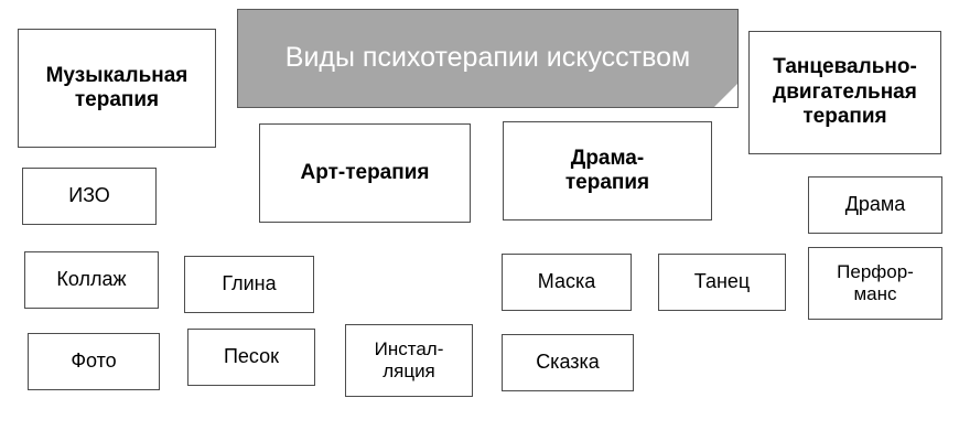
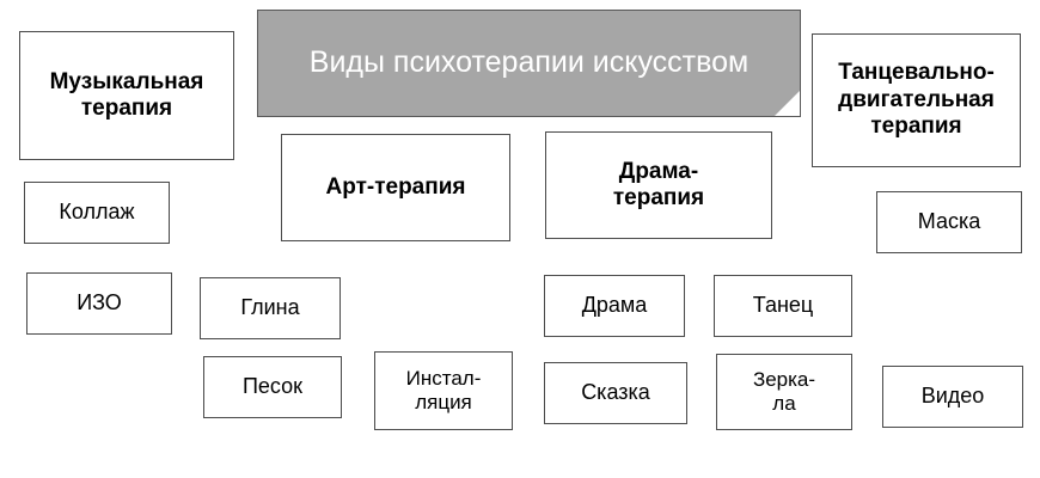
  Виды психотерапии искусством
  Музыкальная
  терапия
  Танцевально-
  двигательная
  терапия
  Арт-терапия
  Драма-
  терапия
- ИЗО
+ Коллаж
- Драма
+ Маска
- Коллаж
+ ИЗО
  Глина
- Маска
+ Драма
  Танец
- Перфор-
- манс
- Фото
  Песок
  Инстал-
  ляция
  Сказка
+ Зерка-
+ ла
+ Видео
